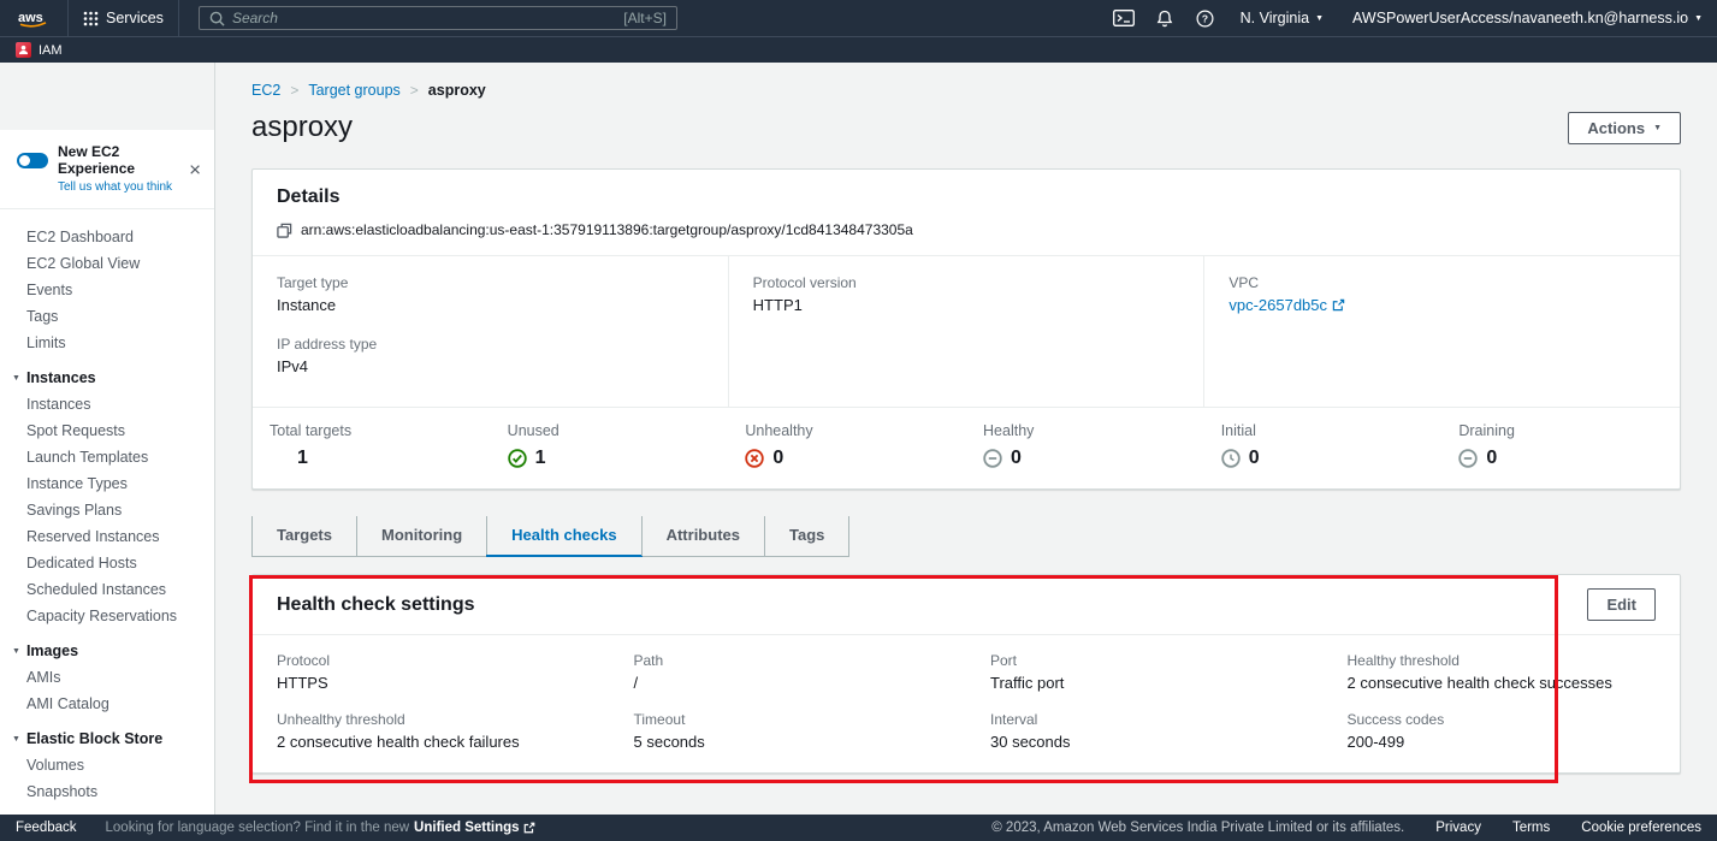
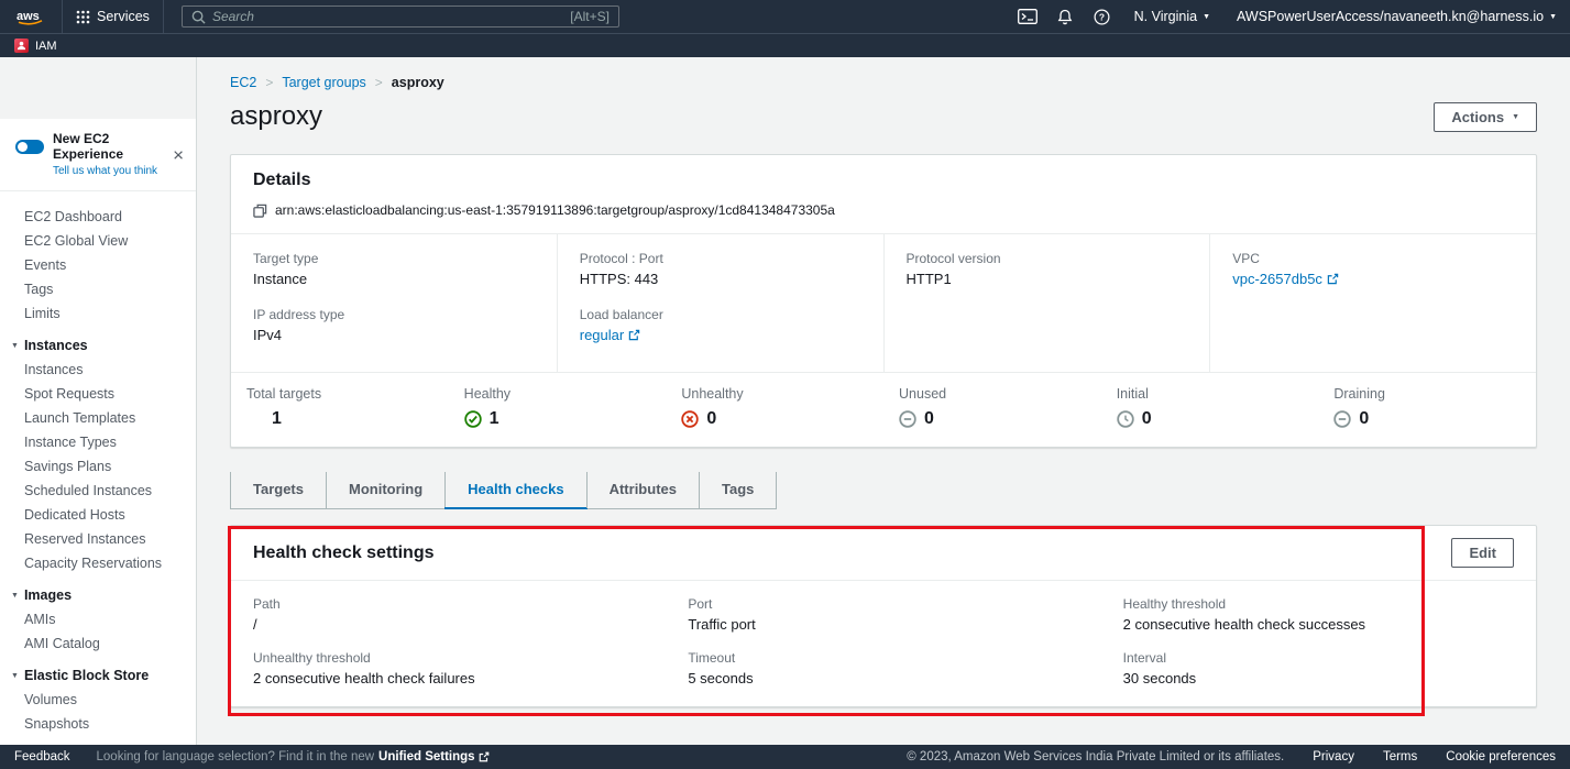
  aws
  Services
  Search
  [Alt+S]
  ?
  N. Virginia
  AWSPowerUserAccess/navaneeth.kn@harness.io
  IAM
  New EC2 Experience
  Tell us what you think
  ×
  EC2 Dashboard
  EC2 Global View
  Events
  Tags
  Limits
  Instances
  Instances
  Spot Requests
  Launch Templates
  Instance Types
  Savings Plans
- Reserved Instances
+ Scheduled Instances
  Dedicated Hosts
- Scheduled Instances
+ Reserved Instances
  Capacity Reservations
  Images
  AMIs
  AMI Catalog
  Elastic Block Store
  Volumes
  Snapshots
  EC2
  >
  Target groups
  >
  asproxy
  asproxy
  Actions
  Details
  arn:aws:elasticloadbalancing:us-east-1:357919113896:targetgroup/asproxy/1cd841348473305a
  Target type
  Instance
  IP address type
  IPv4
+ Protocol : Port
+ HTTPS: 443
+ Load balancer
+ regular
  Protocol version
  HTTP1
  VPC
  vpc-2657db5c
  Total targets
  1
- Unused
+ Healthy
  1
  Unhealthy
  0
- Healthy
+ Unused
  0
  Initial
  0
  Draining
  0
  Targets
  Monitoring
  Health checks
  Attributes
  Tags
  Health check settings
  Edit
- Protocol
- HTTPS
  Path
  /
  Port
  Traffic port
  Healthy threshold
  2 consecutive health check successes
  Unhealthy threshold
  2 consecutive health check failures
  Timeout
  5 seconds
  Interval
  30 seconds
- Success codes
- 200-499
  Feedback
  Looking for language selection? Find it in the new
  Unified Settings
  © 2023, Amazon Web Services India Private Limited or its affiliates.
  Privacy
  Terms
  Cookie preferences
